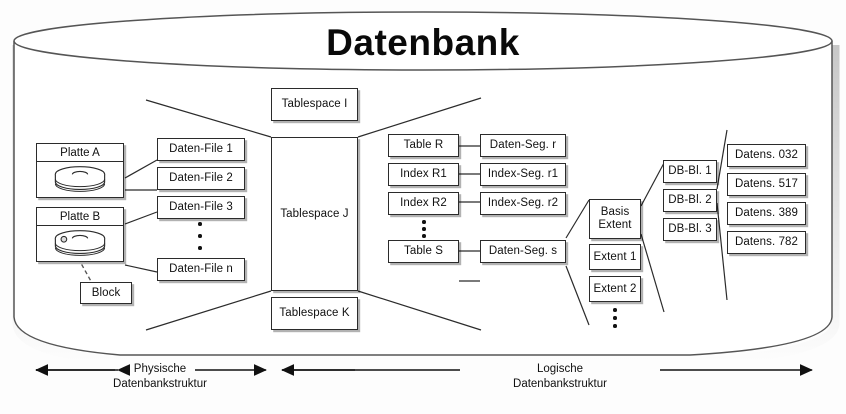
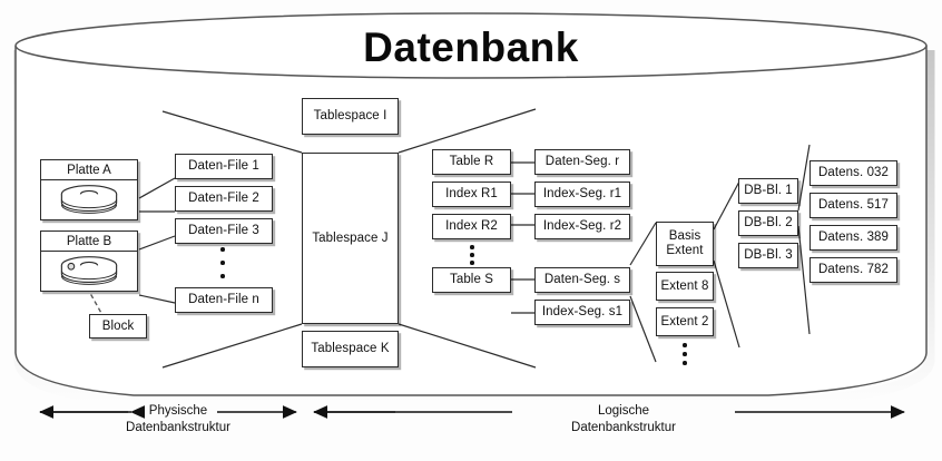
  Datenbank
  Platte A
  Platte B
  Block
  Daten-File 1
  Daten-File 2
  Daten-File 3
  Daten-File n
  Tablespace I
  Tablespace J
  Tablespace K
  Table R
  Index R1
  Index R2
  Table S
  Daten-Seg. r
  Index-Seg. r1
  Index-Seg. r2
  Daten-Seg. s
+ Index-Seg. s1
  Basis
  Extent
- Extent 1
+ Extent 8
  Extent 2
  DB-Bl. 1
  DB-Bl. 2
  DB-Bl. 3
  Datens. 032
  Datens. 517
  Datens. 389
  Datens. 782
  Physische
  Datenbankstruktur
  Logische
  Datenbankstruktur
